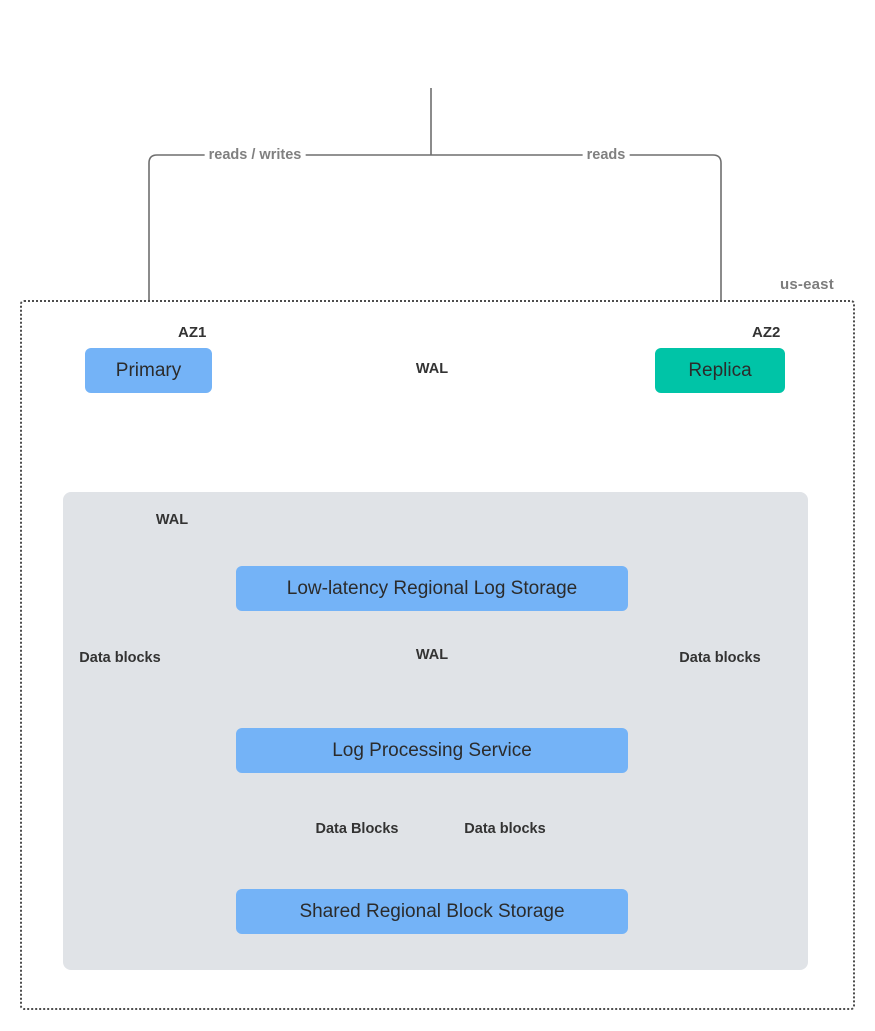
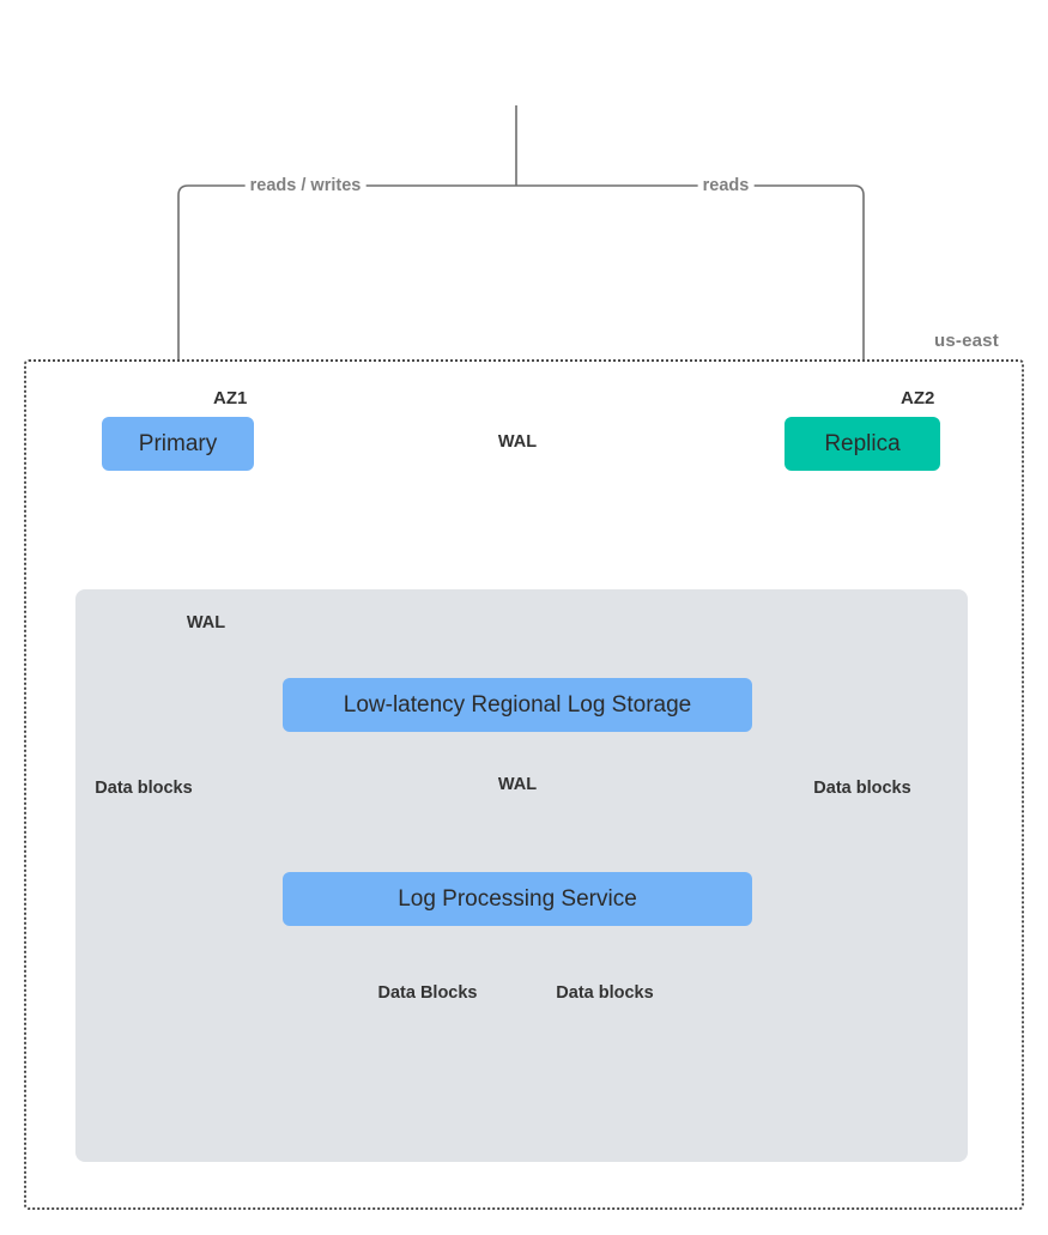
  us-east
  AZ1
  AZ2
  Primary
  Replica
  Low-latency Regional Log Storage
  Log Processing Service
- Shared Regional Block Storage
  reads / writes
  reads
  WAL
  WAL
  WAL
  Data blocks
  Data blocks
  Data Blocks
  Data blocks
